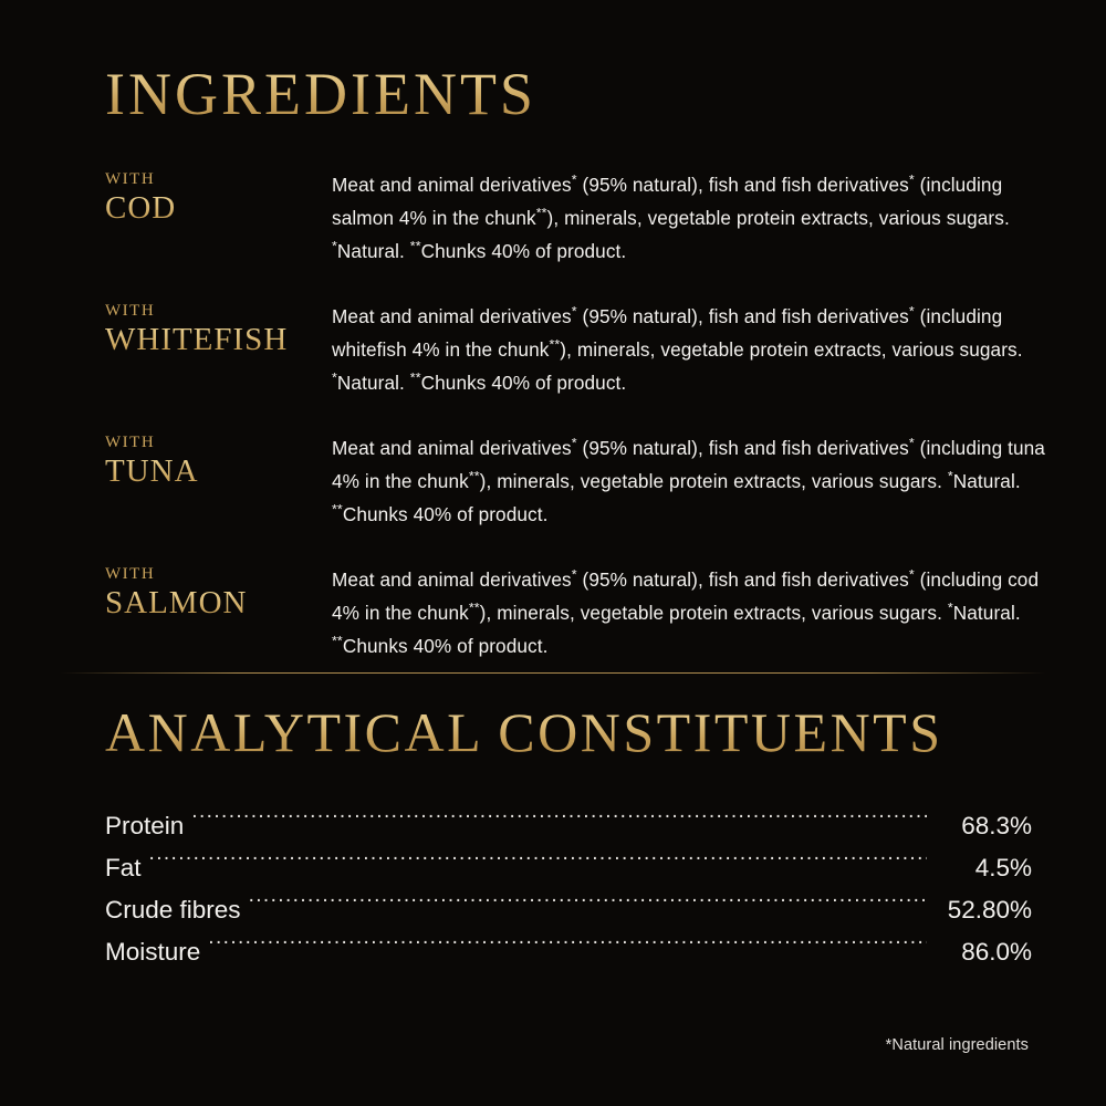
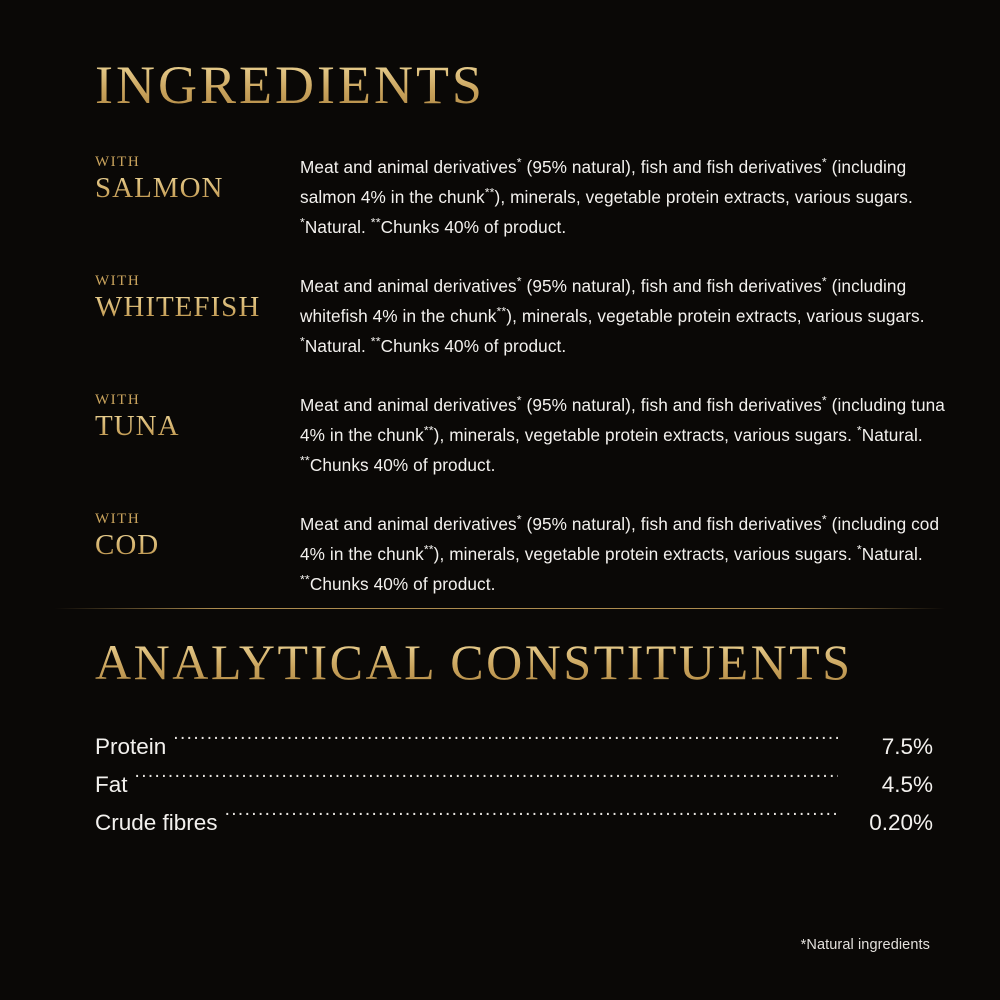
  INGREDIENTS
  WITH
- COD
+ SALMON
  Meat and animal derivatives* (95% natural), fish and fish derivatives* (including salmon 4% in the chunk**), minerals, vegetable protein extracts, various sugars. *Natural. **Chunks 40% of product.
  WITH
  WHITEFISH
  Meat and animal derivatives* (95% natural), fish and fish derivatives* (including whitefish 4% in the chunk**), minerals, vegetable protein extracts, various sugars. *Natural. **Chunks 40% of product.
  WITH
  TUNA
  Meat and animal derivatives* (95% natural), fish and fish derivatives* (including tuna 4% in the chunk**), minerals, vegetable protein extracts, various sugars. *Natural. **Chunks 40% of product.
  WITH
- SALMON
+ COD
  Meat and animal derivatives* (95% natural), fish and fish derivatives* (including cod 4% in the chunk**), minerals, vegetable protein extracts, various sugars. *Natural. **Chunks 40% of product.
  ANALYTICAL CONSTITUENTS
  Protein
- 68.3%
+ 7.5%
  Fat
  4.5%
  Crude fibres
- 52.80%
+ 0.20%
- Moisture
- 86.0%
  *Natural ingredients
